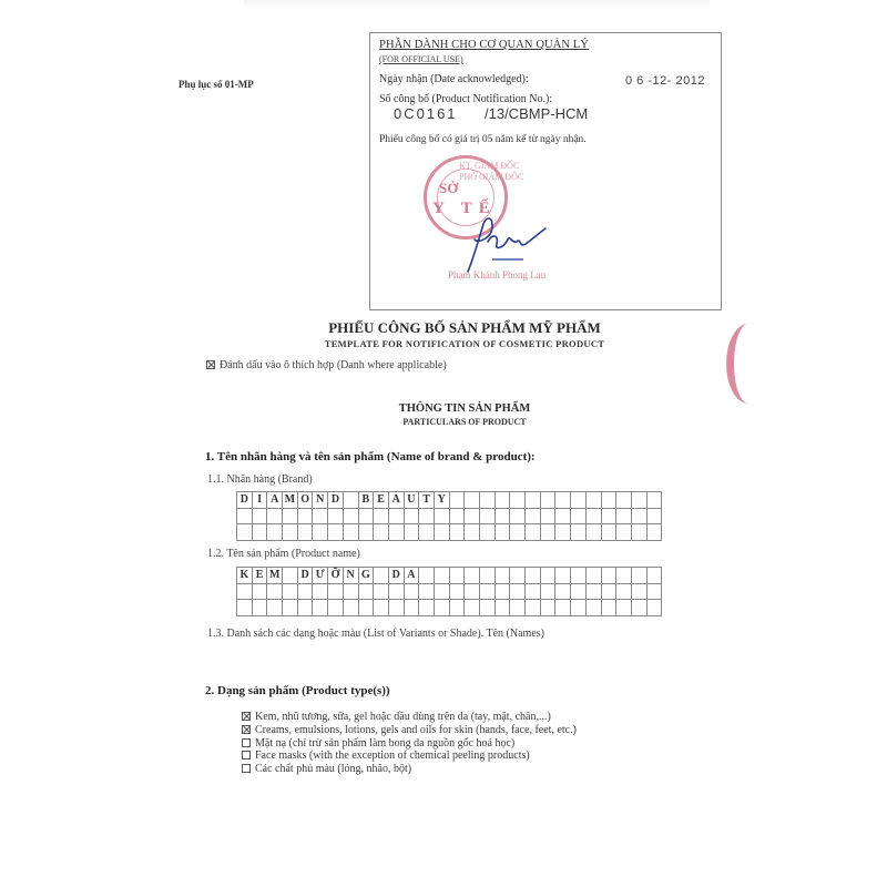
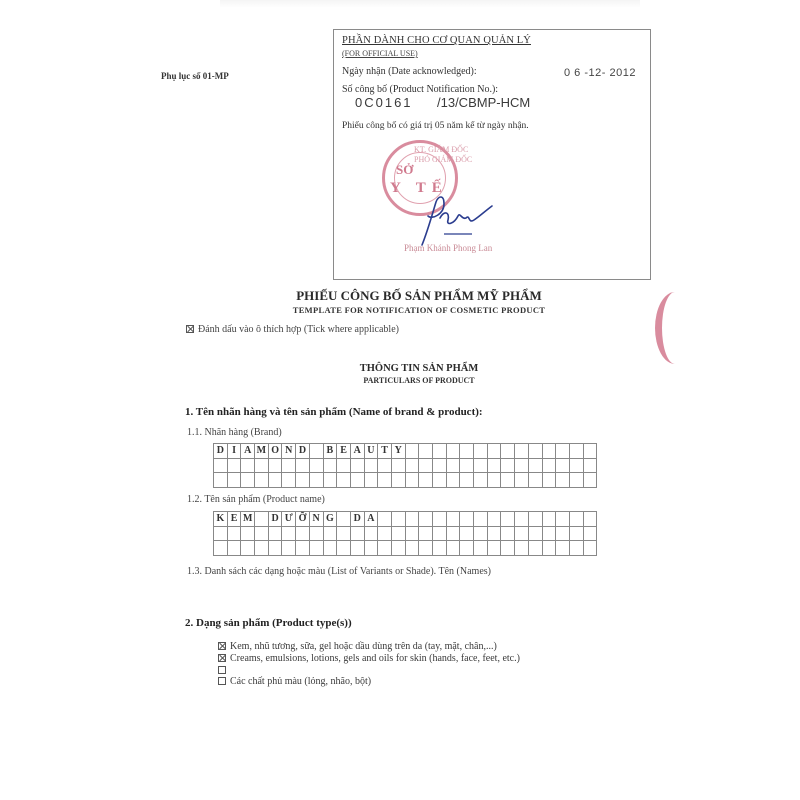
  Phụ lục số 01-MP
  PHẦN DÀNH CHO CƠ QUAN QUẢN LÝ
  (FOR OFFICIAL USE)
  Ngày nhận (Date acknowledged):
  0 6 -12- 2012
  Số công bố (Product Notification No.):
  0С0161
  /13/CBMP-HCM
  Phiếu công bố có giá trị 05 năm kể từ ngày nhận.
  KT. GIÁM ĐỐC
  PHÓ GIÁM ĐỐC
  SỞ
  Y TẾ
  Phạm Khánh Phong Lan
  PHIẾU CÔNG BỐ SẢN PHẨM MỸ PHẨM
  TEMPLATE FOR NOTIFICATION OF COSMETIC PRODUCT
- Đánh dấu vào ô thích hợp (Danh where applicable)
+ Đánh dấu vào ô thích hợp (Tick where applicable)
  THÔNG TIN SẢN PHẨM
  PARTICULARS OF PRODUCT
  1. Tên nhãn hàng và tên sản phẩm (Name of brand & product):
  1.1. Nhãn hàng (Brand)
  D
  I
  A
  M
  O
  N
  D
  B
  E
  A
  U
  T
  Y
  1.2. Tên sản phẩm (Product name)
  K
  E
  M
  D
  Ư
  Ỡ
  N
  G
  D
  A
  1.3. Danh sách các dạng hoặc màu (List of Variants or Shade). Tên (Names)
  2. Dạng sản phẩm (Product type(s))
  Kem, nhũ tương, sữa, gel hoặc dầu dùng trên da (tay, mặt, chân,...)
  Creams, emulsions, lotions, gels and oils for skin (hands, face, feet, etc.)
- Mặt nạ (chỉ trừ sản phẩm làm bong da nguồn gốc hoá học)
- Face masks (with the exception of chemical peeling products)
  Các chất phủ màu (lỏng, nhão, bột)
